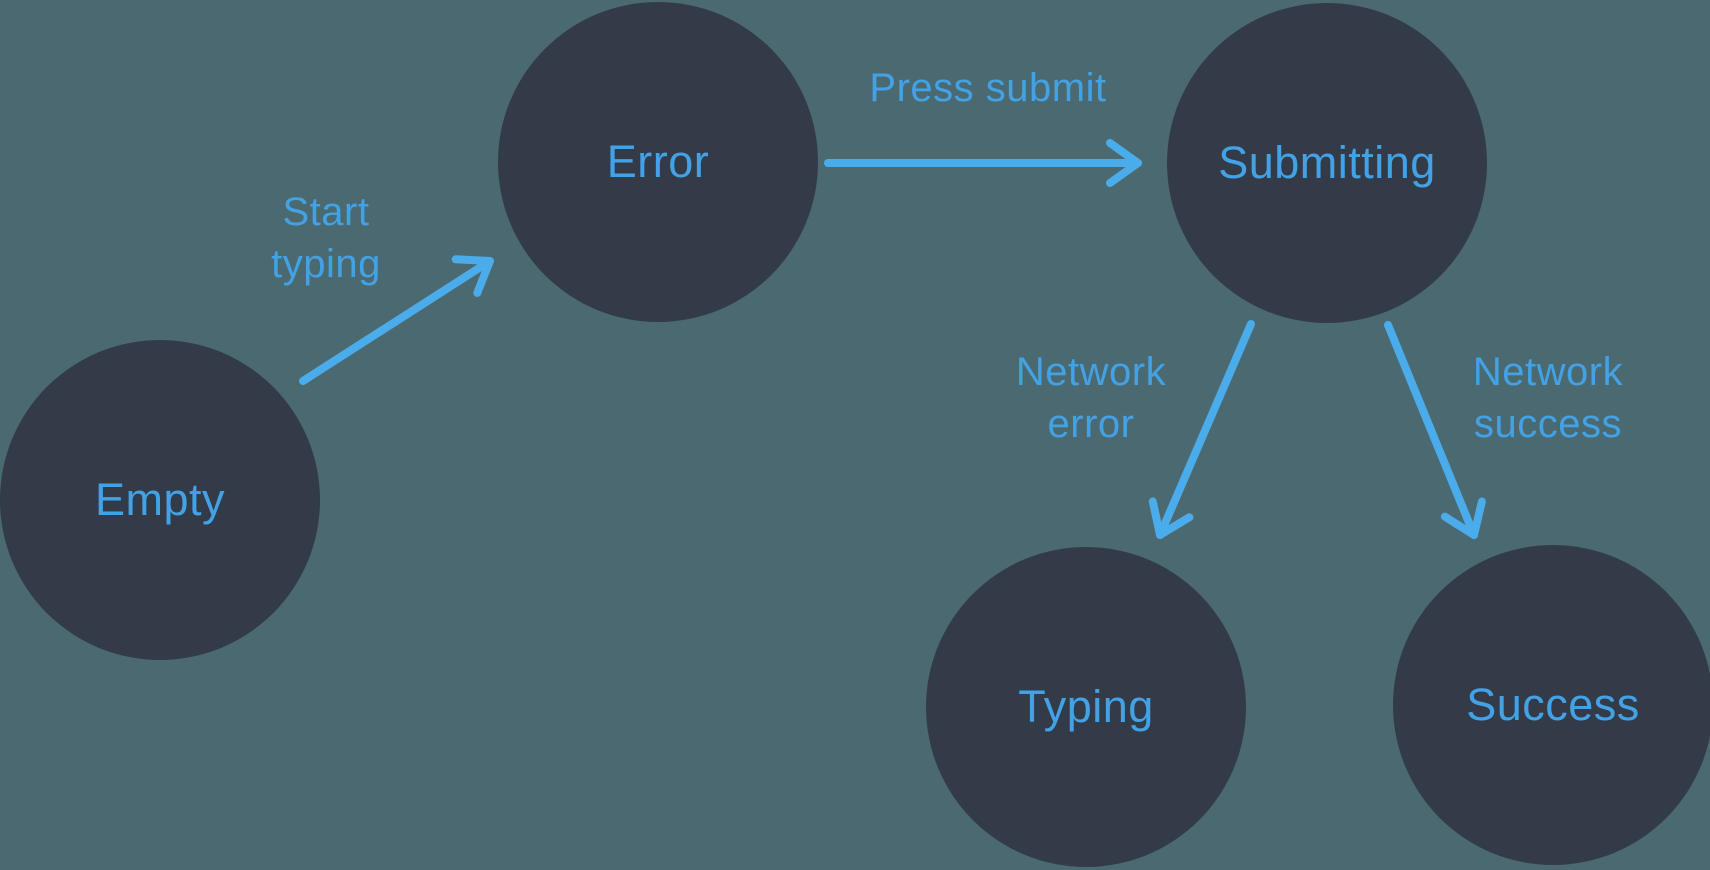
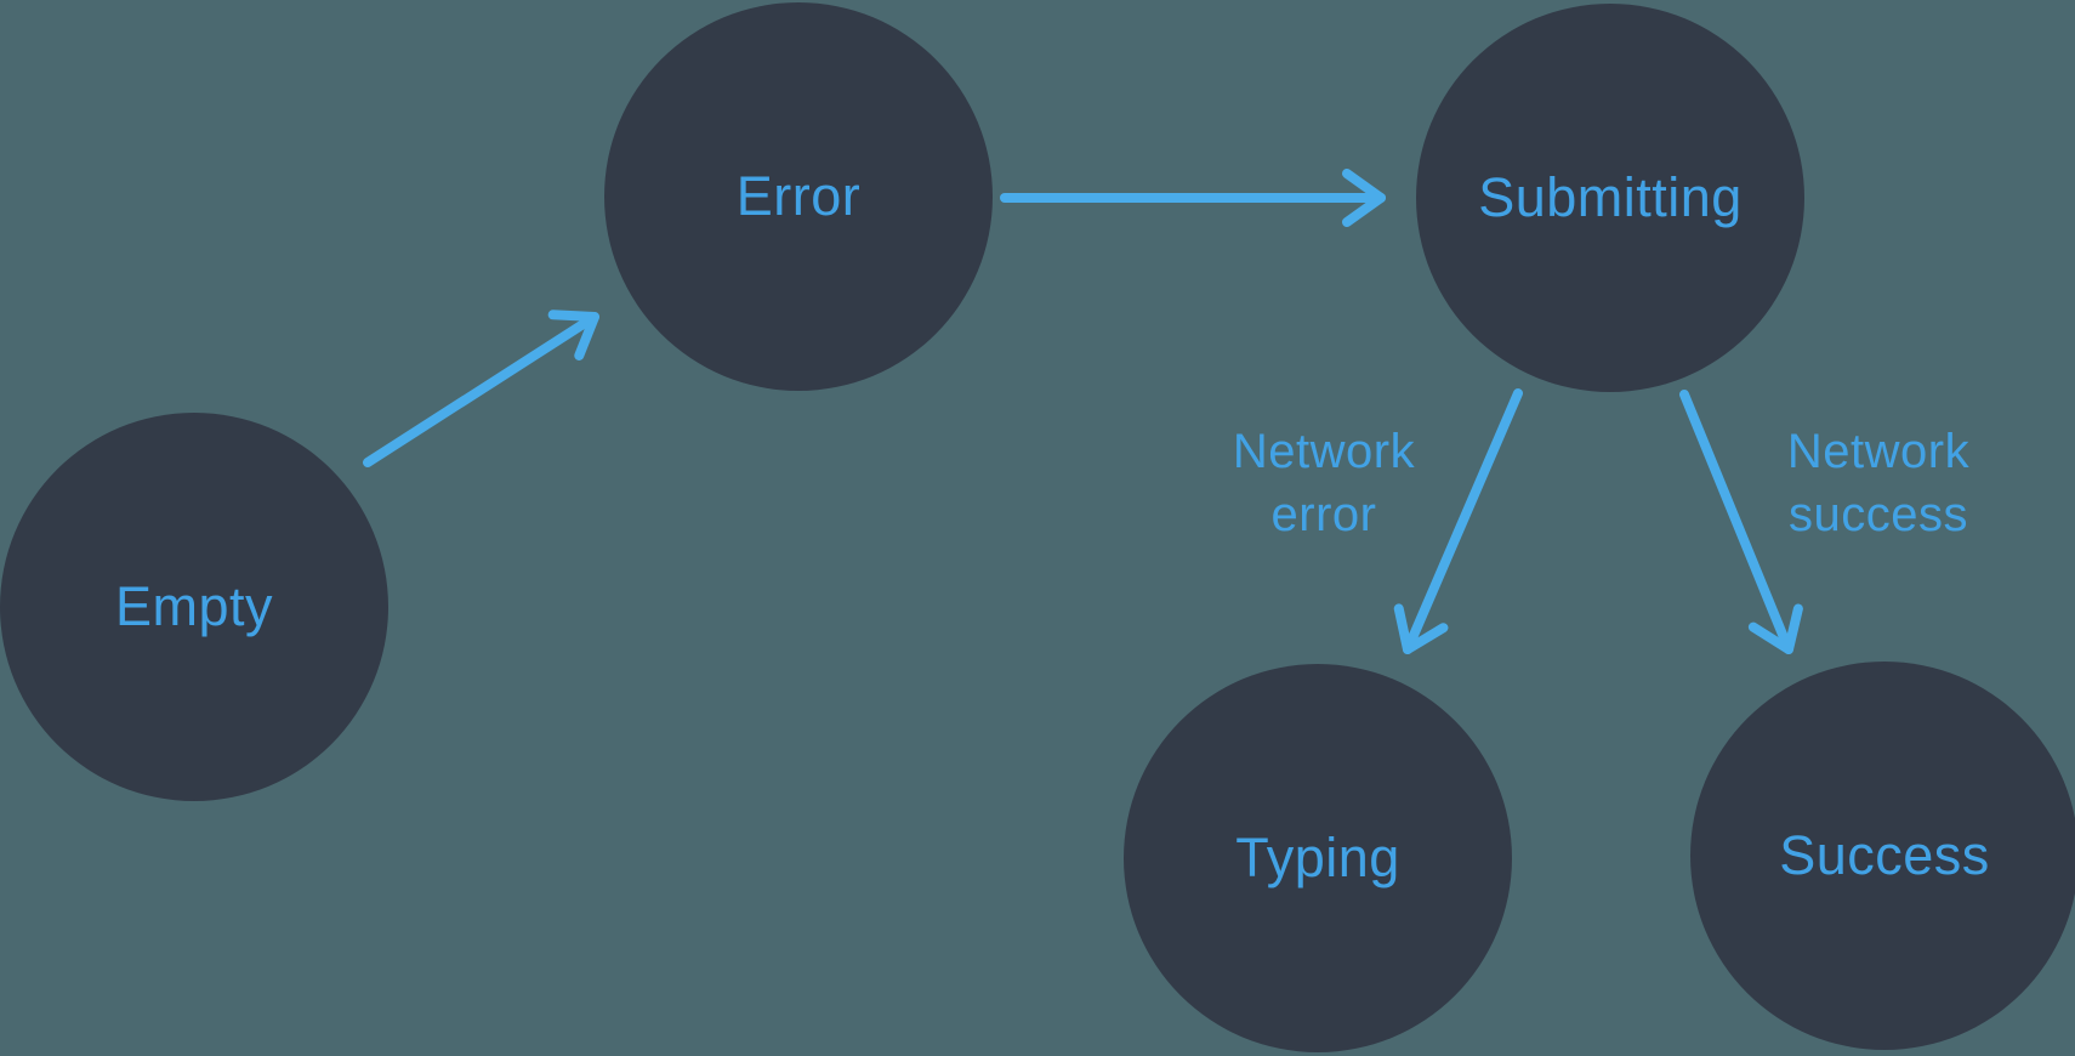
  Empty
  Error
  Submitting
  Typing
  Success
- Start
- typing
- Press submit
  Network
  error
  Network
  success
